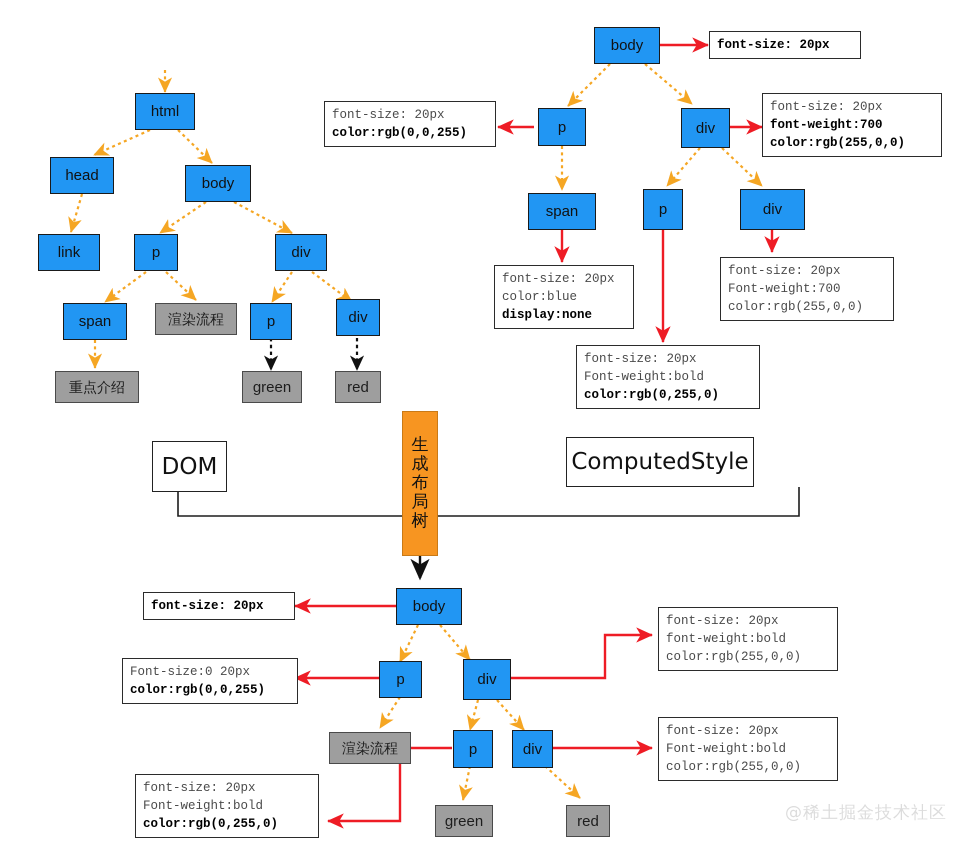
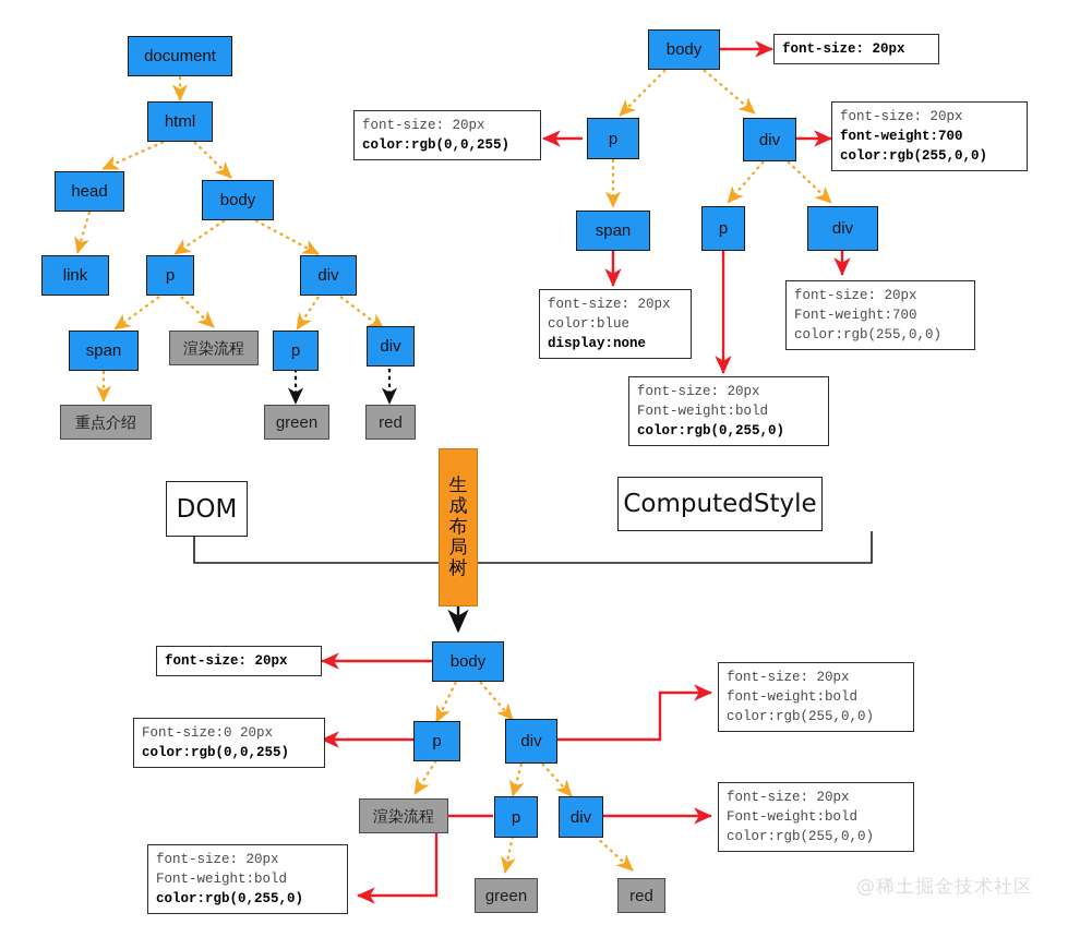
+ document
  html
  head
  body
  link
  p
  div
  span
  渲染流程
  p
  div
  重点介绍
  green
  red
  body
  p
  div
  span
  p
  div
  font-size: 20px
  font-size: 20px
  color:rgb(0,0,255)
  font-size: 20px
  font-weight:700
  color:rgb(255,0,0)
  font-size: 20px
  color:blue
  display:none
  font-size: 20px
  Font-weight:bold
  color:rgb(0,255,0)
  font-size: 20px
  Font-weight:700
  color:rgb(255,0,0)
  DOM
  ComputedStyle
  生
  成
  布
  局
  树
  body
  p
  div
  渲染流程
  p
  div
  green
  red
  font-size: 20px
  Font-size:0 20px
  color:rgb(0,0,255)
  font-size: 20px
  font-weight:bold
  color:rgb(255,0,0)
  font-size: 20px
  Font-weight:bold
  color:rgb(0,255,0)
  font-size: 20px
  Font-weight:bold
  color:rgb(255,0,0)
  @稀土掘金技术社区
